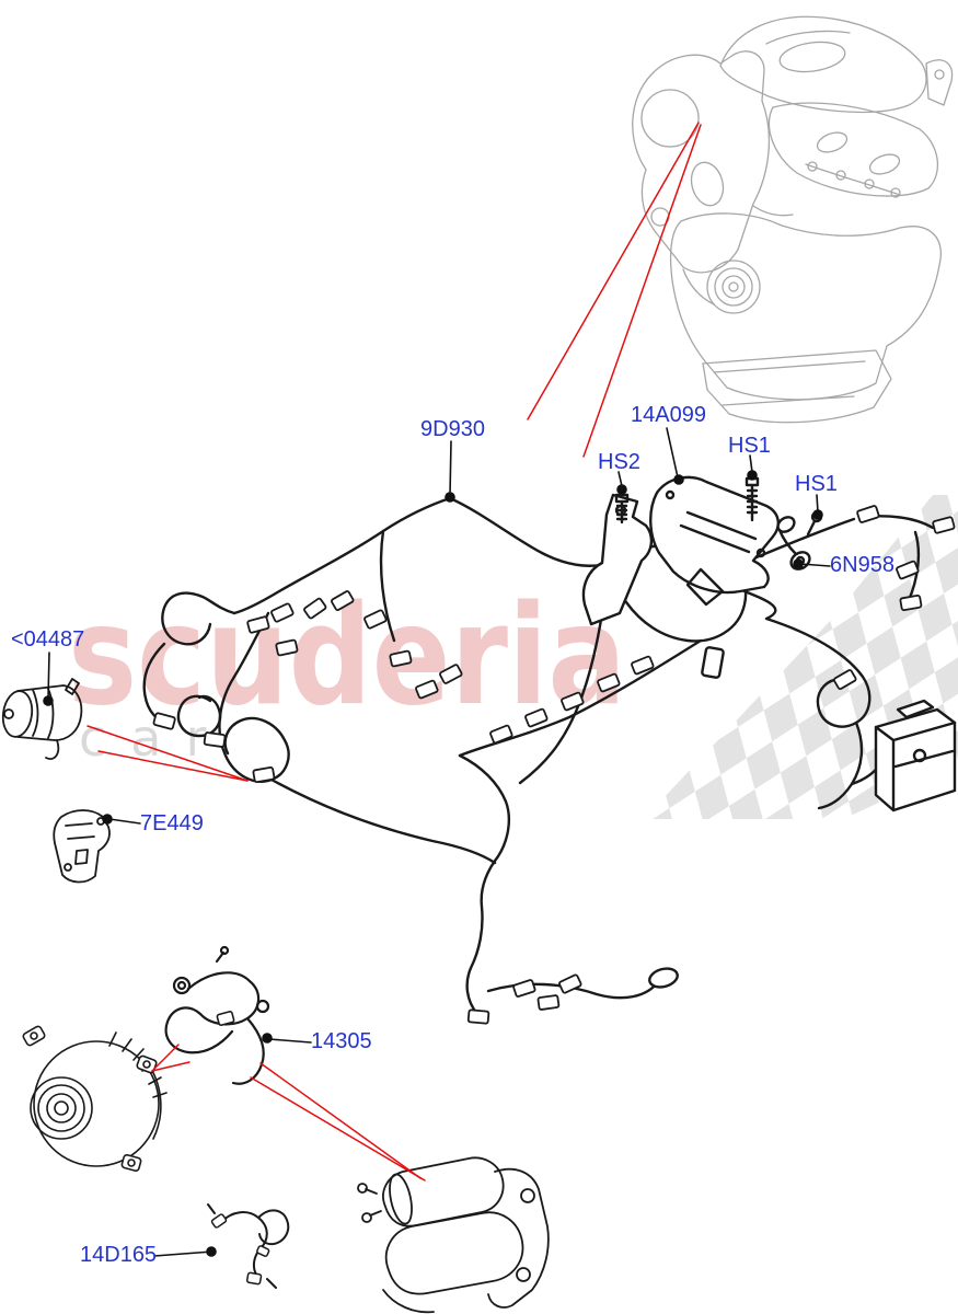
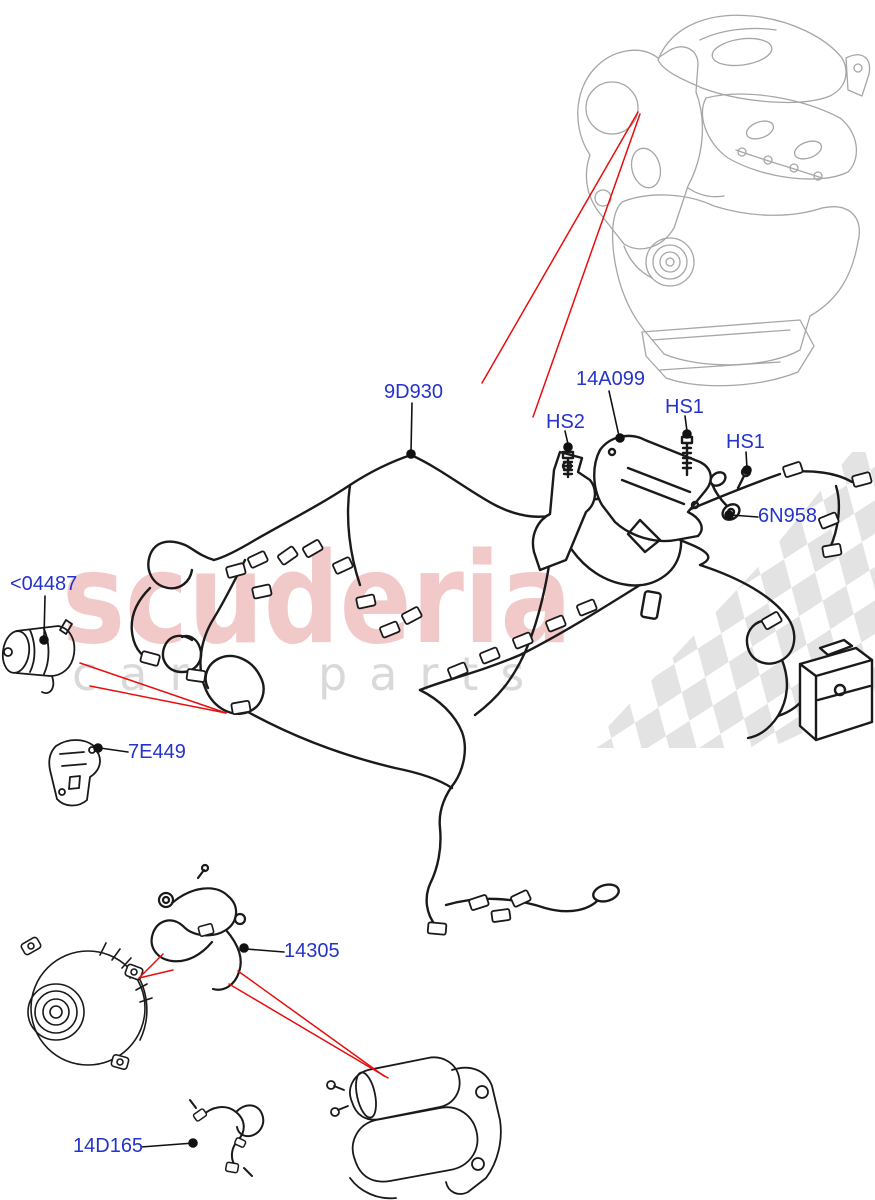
  scderia
+ parts
  9D930
  14A099
  HS2
  HS1
  HS1
  6N958
  <04487
  7E449
  14305
  14D165
